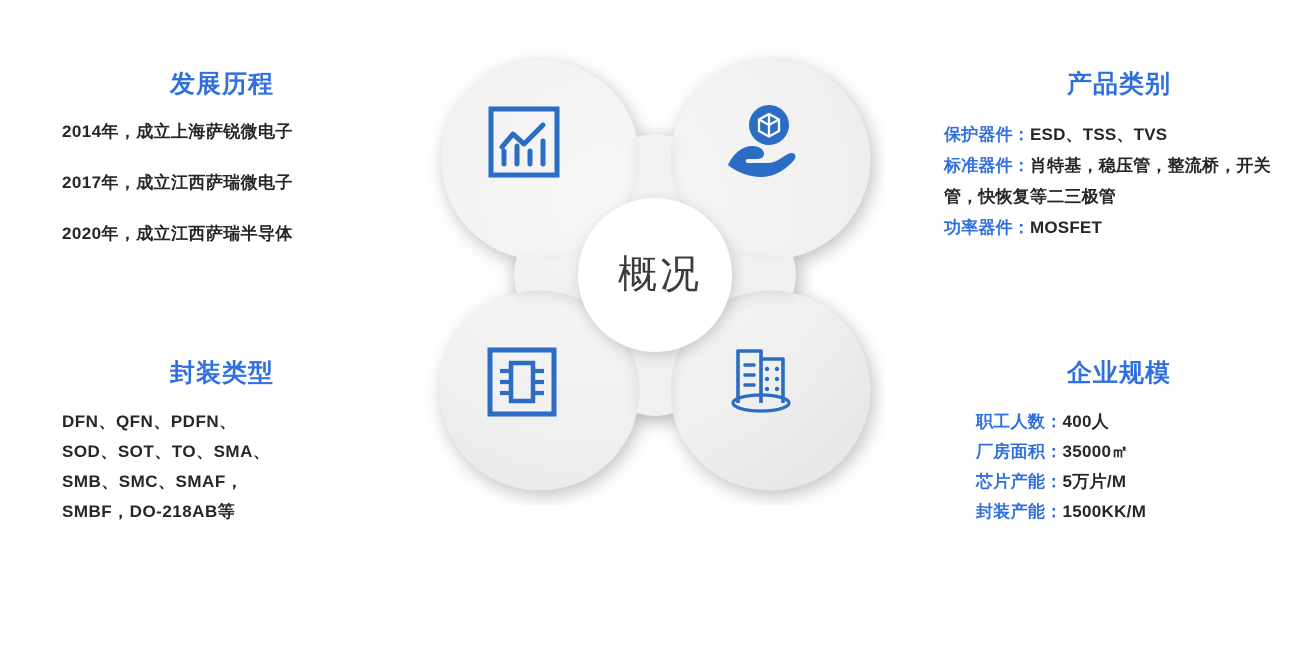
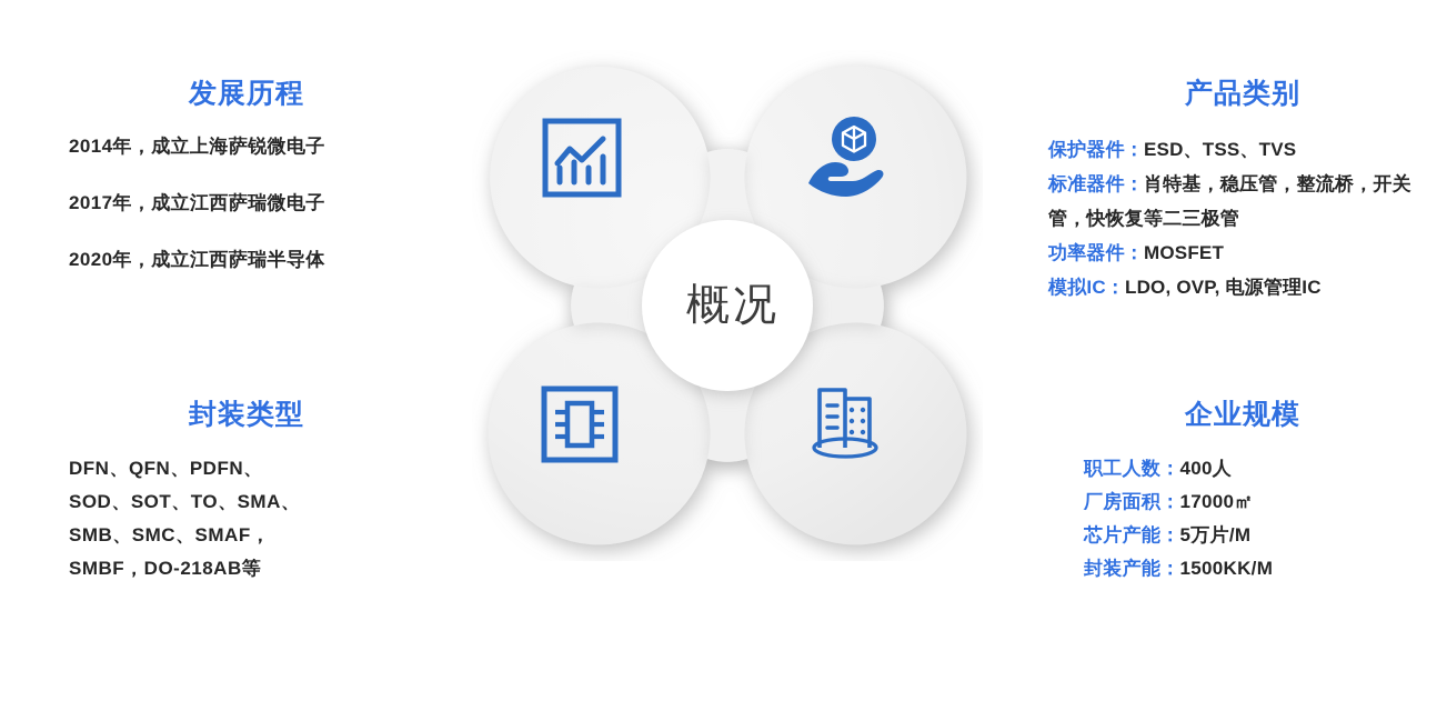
  概况
  发展历程
  2014年，成立上海萨锐微电子
  2017年，成立江西萨瑞微电子
  2020年，成立江西萨瑞半导体
  封装类型
  DFN、QFN、PDFN、
  SOD、SOT、TO、SMA、
  SMB、SMC、SMAF，
  SMBF，DO-218AB等
  产品类别
  保护器件：ESD、TSS、TVS
  标准器件：肖特基，稳压管，整流桥，开关管，快恢复等二三极管
  功率器件：MOSFET
+ 模拟IC：LDO, OVP, 电源管理IC
  企业规模
  职工人数：400人
- 厂房面积：35000㎡
+ 厂房面积：17000㎡
  芯片产能：5万片/M
  封装产能：1500KK/M
